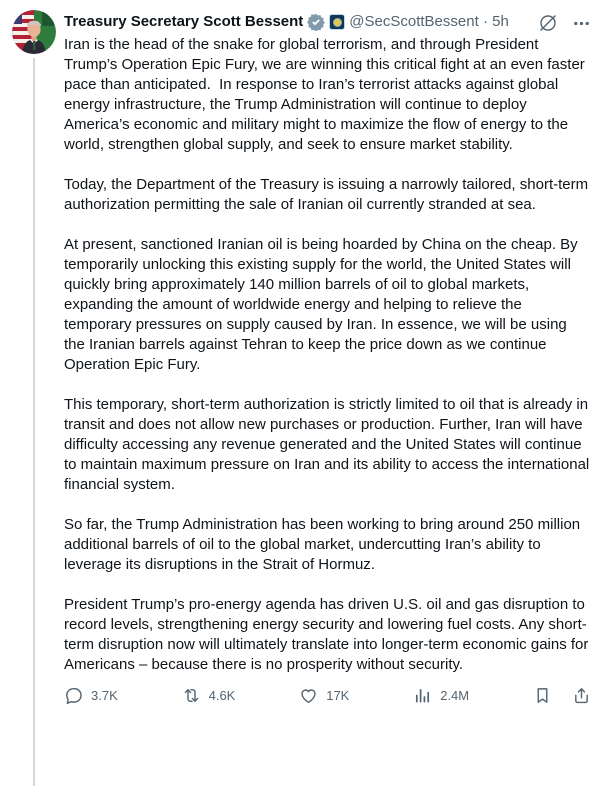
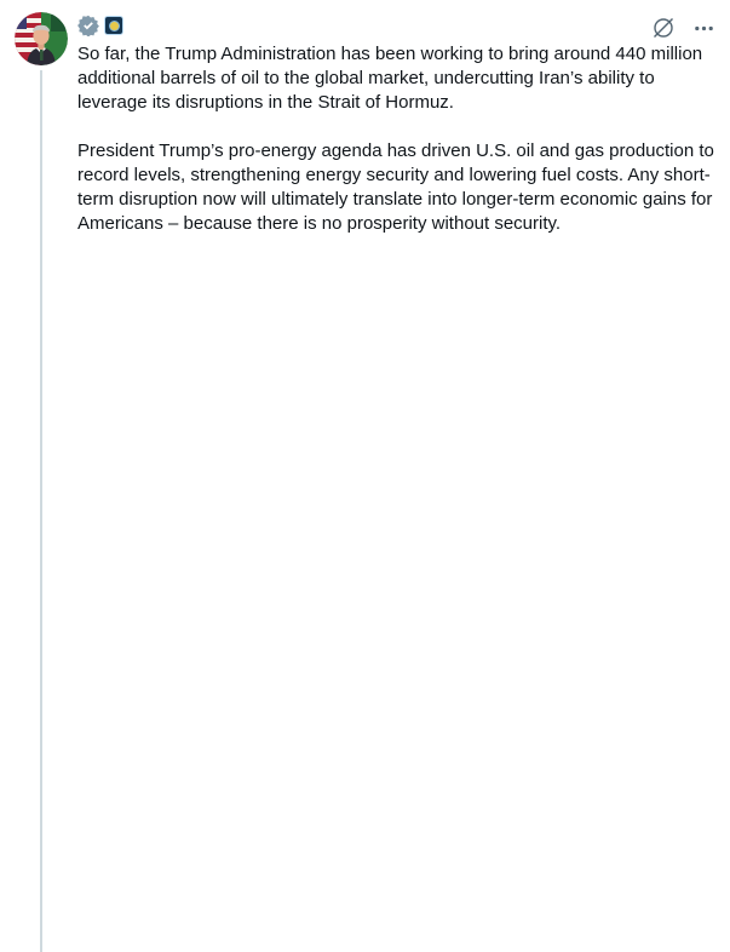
- Treasury Secretary Scott Bessent
- @SecScottBessent · 5h
- Iran is the head of the snake for global terrorism, and through President Trump’s Operation Epic Fury, we are winning this critical fight at an even faster pace than anticipated. In response to Iran’s terrorist attacks against global energy infrastructure, the Trump Administration will continue to deploy America’s economic and military might to maximize the flow of energy to the world, strengthen global supply, and seek to ensure market stability.
- Today, the Department of the Treasury is issuing a narrowly tailored, short-term authorization permitting the sale of Iranian oil currently stranded at sea.
- At present, sanctioned Iranian oil is being hoarded by China on the cheap. By temporarily unlocking this existing supply for the world, the United States will quickly bring approximately 140 million barrels of oil to global markets, expanding the amount of worldwide energy and helping to relieve the temporary pressures on supply caused by Iran. In essence, we will be using the Iranian barrels against Tehran to keep the price down as we continue Operation Epic Fury.
- This temporary, short-term authorization is strictly limited to oil that is already in transit and does not allow new purchases or production. Further, Iran will have difficulty accessing any revenue generated and the United States will continue to maintain maximum pressure on Iran and its ability to access the international financial system.
- So far, the Trump Administration has been working to bring around 250 million additional barrels of oil to the global market, undercutting Iran’s ability to leverage its disruptions in the Strait of Hormuz.
+ So far, the Trump Administration has been working to bring around 440 million additional barrels of oil to the global market, undercutting Iran’s ability to leverage its disruptions in the Strait of Hormuz.
- President Trump’s pro-energy agenda has driven U.S. oil and gas disruption to record levels, strengthening energy security and lowering fuel costs. Any short-term disruption now will ultimately translate into longer-term economic gains for Americans – because there is no prosperity without security.
+ President Trump’s pro-energy agenda has driven U.S. oil and gas production to record levels, strengthening energy security and lowering fuel costs. Any short-term disruption now will ultimately translate into longer-term economic gains for Americans – because there is no prosperity without security.
- 3.7K
- 4.6K
- 17K
- 2.4M
